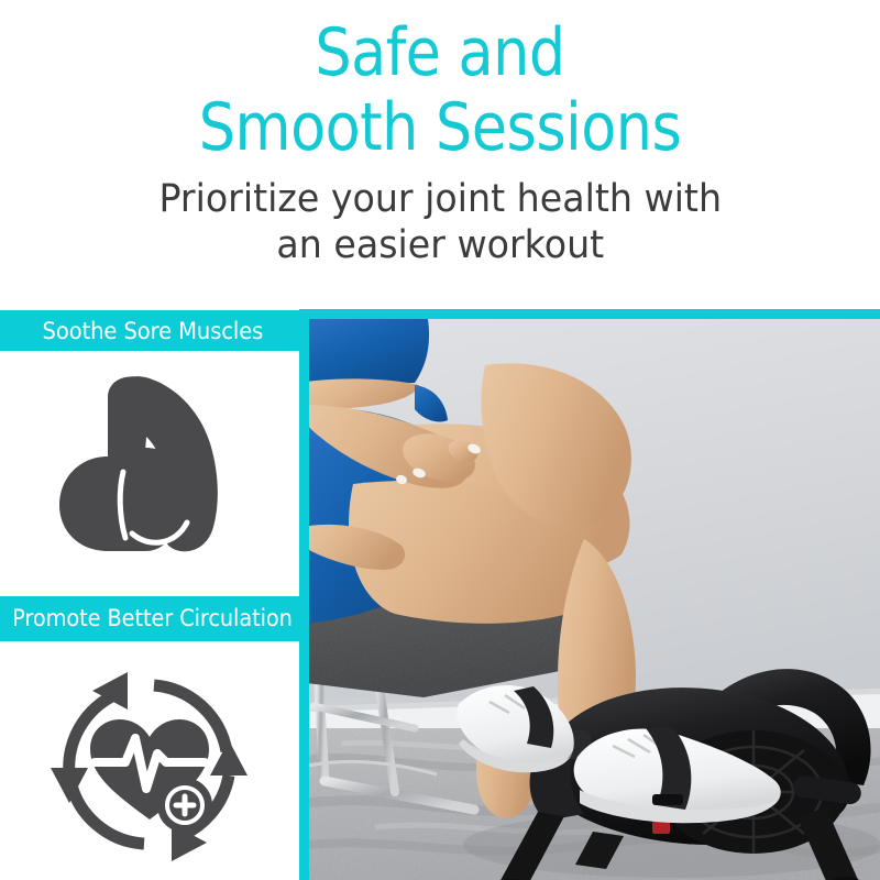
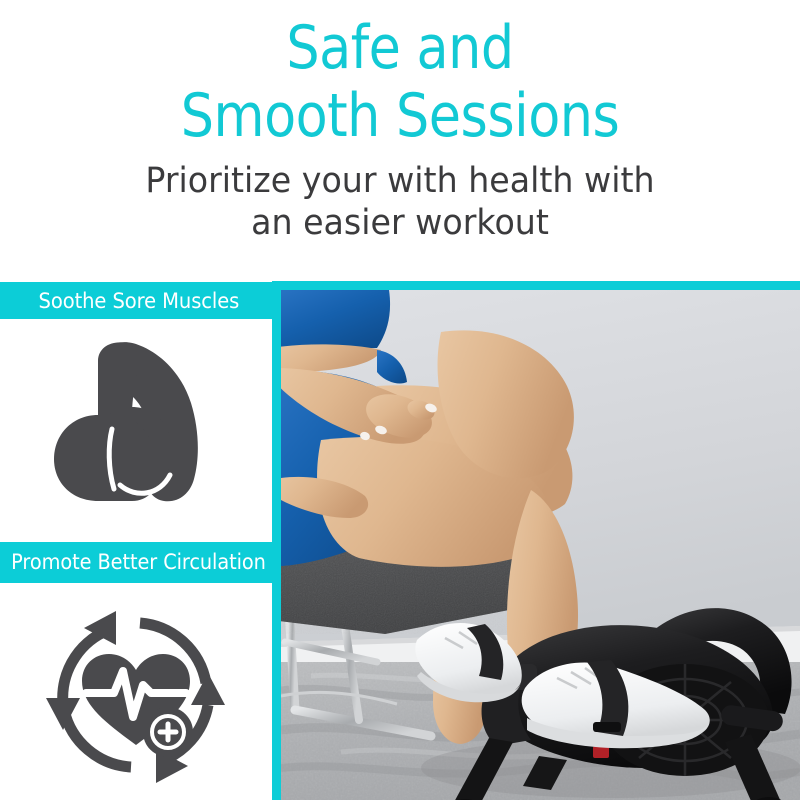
  Safe and
  Smooth Sessions
- Prioritize your joint health with
+ Prioritize your with health with
  an easier workout
  Soothe Sore Muscles
  Promote Better Circulation
